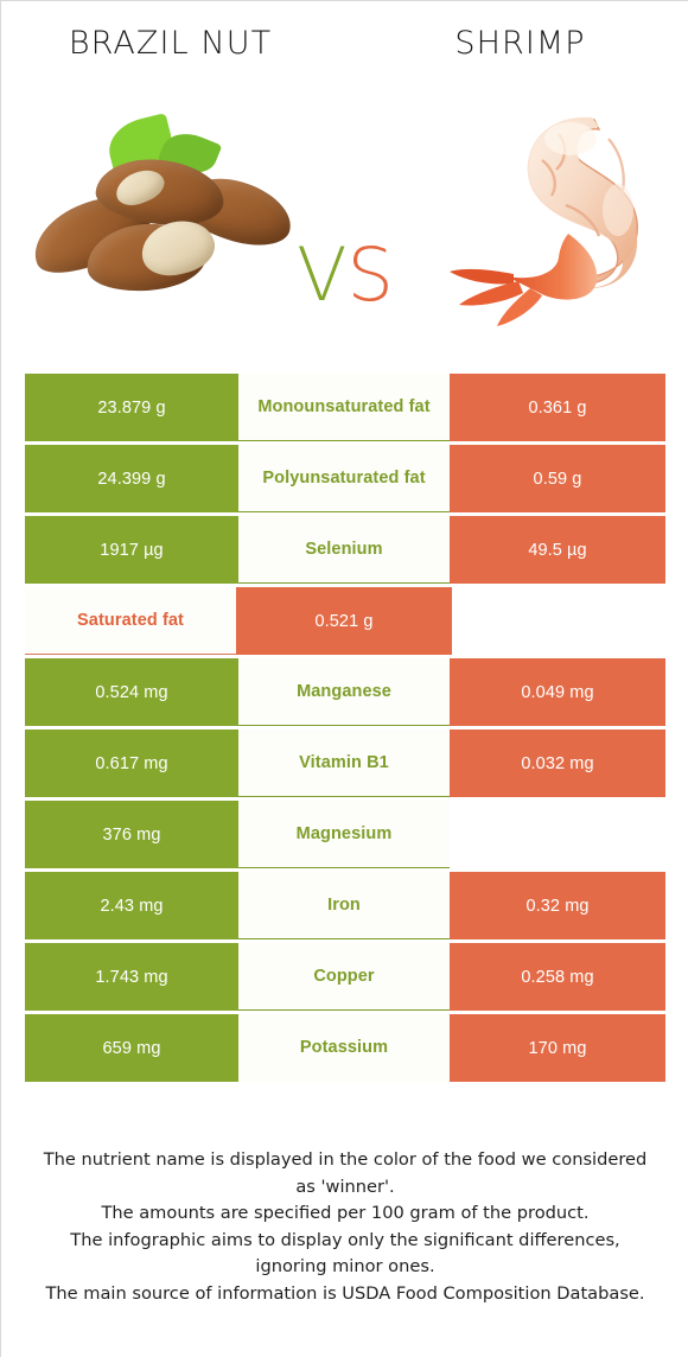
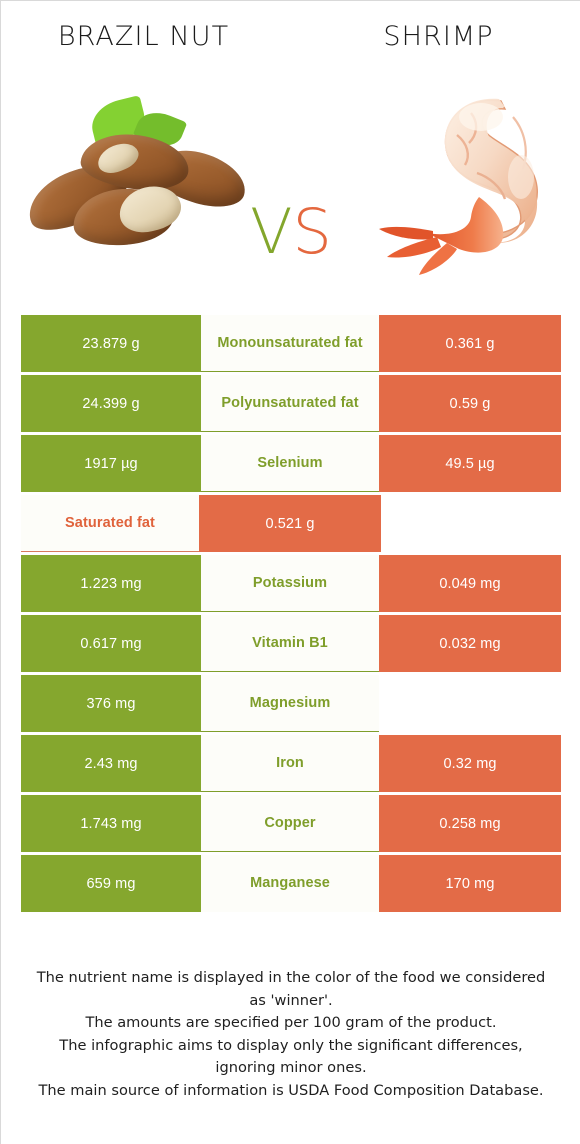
  BRAZIL NUT
  SHRIMP
  VS
  23.879 g
  Monounsaturated fat
  0.361 g
  24.399 g
  Polyunsaturated fat
  0.59 g
  1917 µg
  Selenium
  49.5 µg
  Saturated fat
  0.521 g
- 0.524 mg
+ 1.223 mg
- Manganese
+ Potassium
  0.049 mg
  0.617 mg
  Vitamin B1
  0.032 mg
  376 mg
  Magnesium
  2.43 mg
  Iron
  0.32 mg
  1.743 mg
  Copper
  0.258 mg
  659 mg
- Potassium
+ Manganese
  170 mg
  The nutrient name is displayed in the color of the food we considered as 'winner'.
  The amounts are specified per 100 gram of the product.
  The infographic aims to display only the significant differences, ignoring minor ones.
  The main source of information is USDA Food Composition Database.
